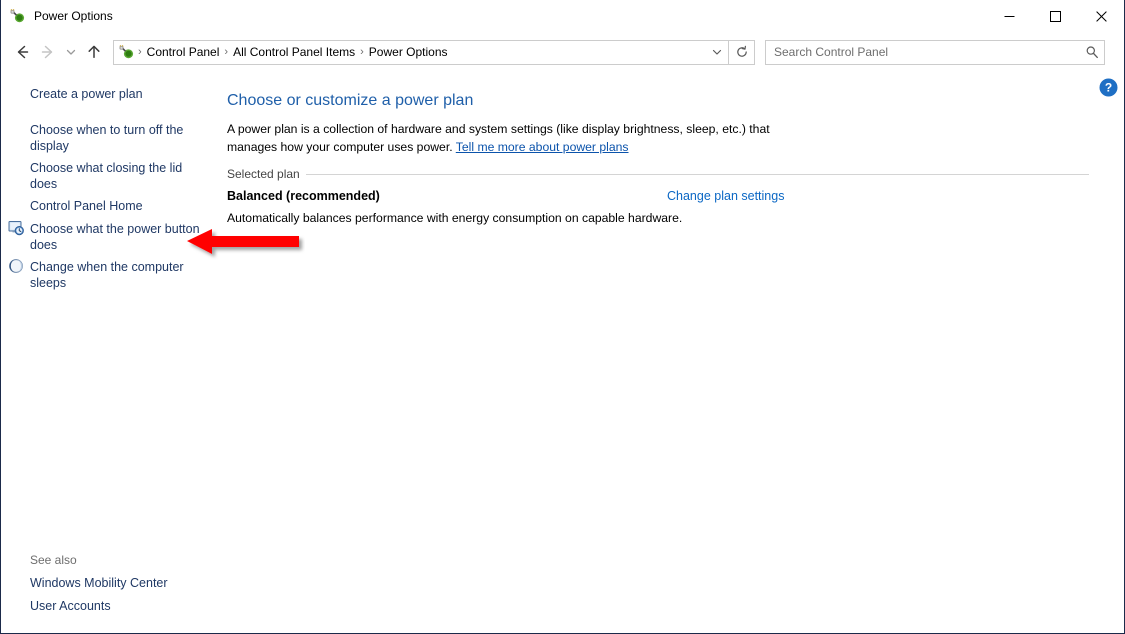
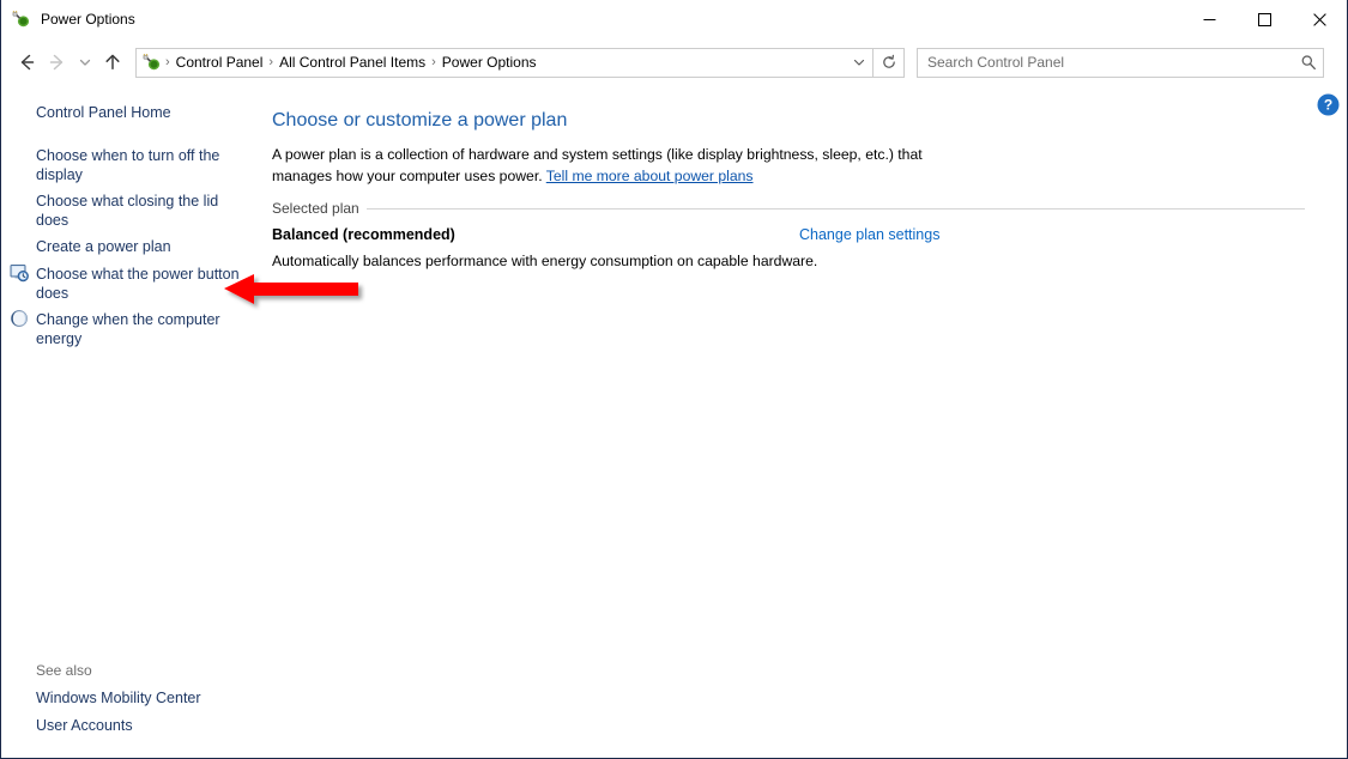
  Power Options
  ›
  Control Panel
  ›
  All Control Panel Items
  ›
  Power Options
  Search Control Panel
- Create a power plan
+ Control Panel Home
  Choose when to turn off the display
  Choose what closing the lid does
- Control Panel Home
+ Create a power plan
  Choose what the power button does
- Change when the computer sleeps
+ Change when the computer energy
  See also
  Windows Mobility Center
  User Accounts
  ?
  Choose or customize a power plan
  A power plan is a collection of hardware and system settings (like display brightness, sleep, etc.) that manages how your computer uses power. Tell me more about power plans
  Selected plan
  Balanced (recommended)
  Automatically balances performance with energy consumption on capable hardware.
  Change plan settings
